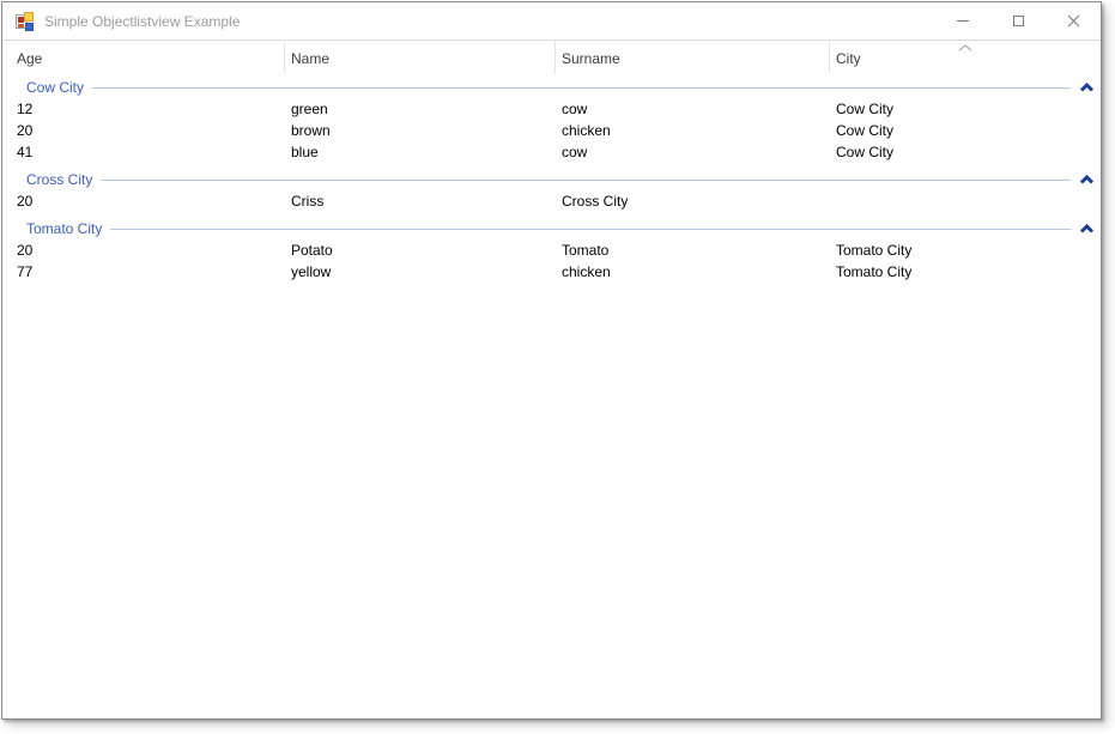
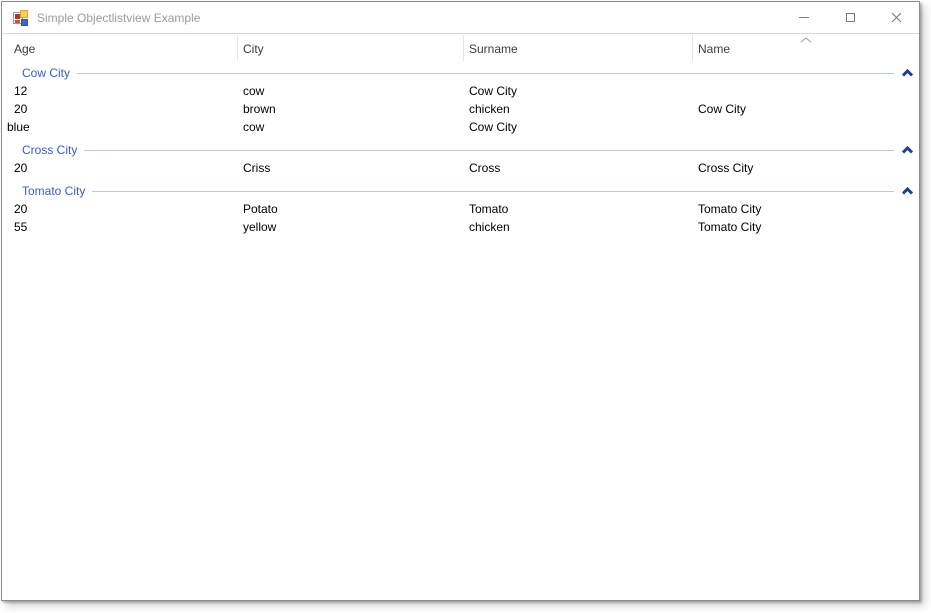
  Simple Objectlistview Example
  Age
- Name
+ City
  Surname
- City
+ Name
  Cow City
  12
- green
  cow
  Cow City
  20
  brown
  chicken
  Cow City
- 41
  blue
  cow
  Cow City
  Cross City
  20
  Criss
+ Cross
  Cross City
  Tomato City
  20
  Potato
  Tomato
  Tomato City
- 77
+ 55
  yellow
  chicken
  Tomato City
